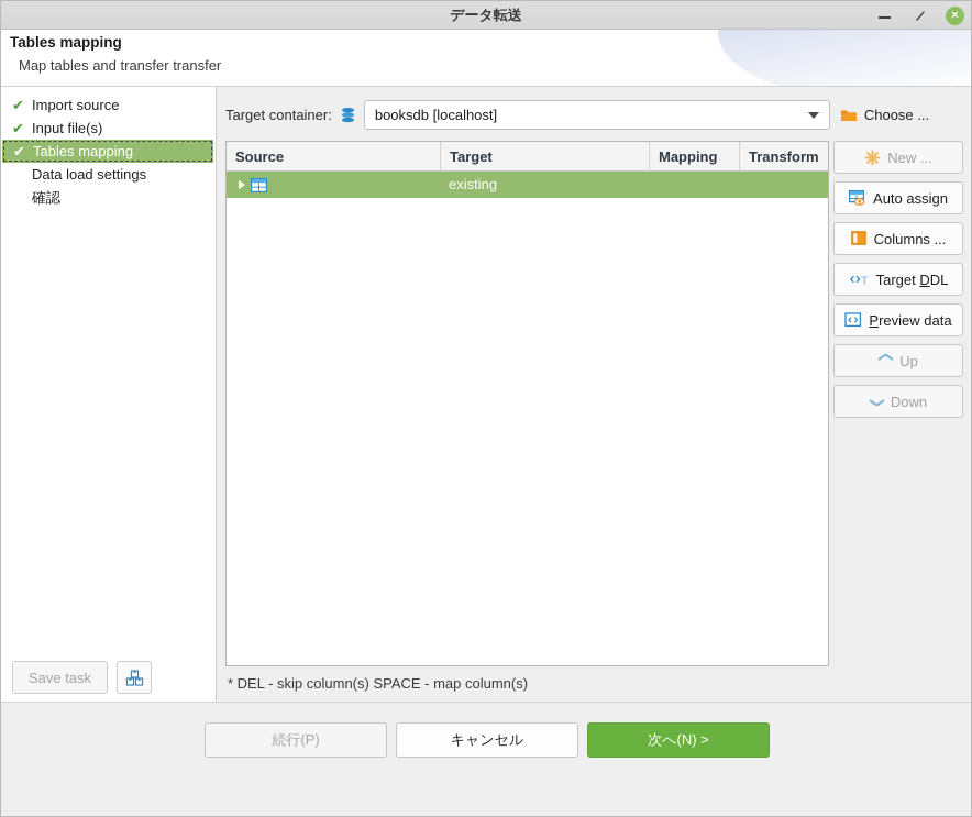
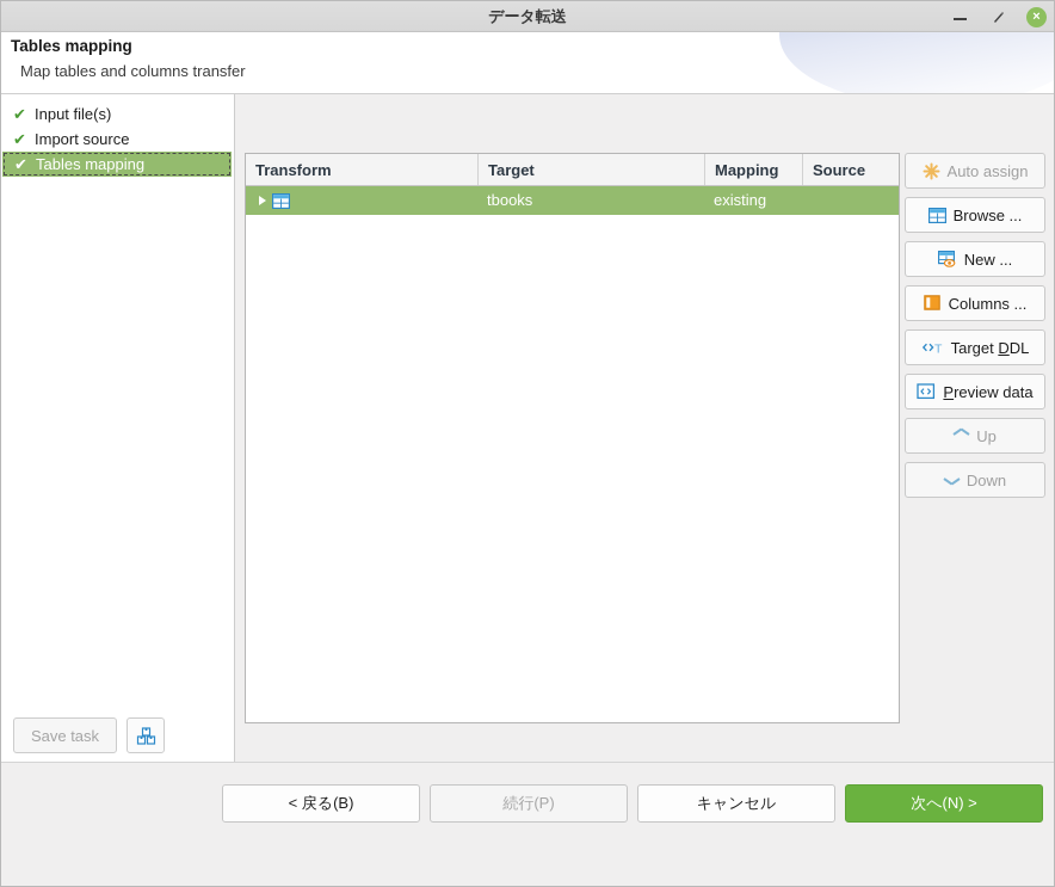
  データ転送
  ×
  Tables mapping
- Map tables and transfer transfer
+ Map tables and columns transfer
  ✔
- Import source
+ Input file(s)
  ✔
- Input file(s)
+ Import source
  ✔
  Tables mapping
- Data load settings
- 確認
  Save task
- Target container:
- booksdb [localhost]
- Choose ...
- Source
+ Transform
  Target
  Mapping
- Transform
+ Source
+ tbooks
  existing
- * DEL - skip column(s) SPACE - map column(s)
- New ...
+ Auto assign
+ Browse ...
- Auto assign
+ New ...
  Columns ...
  T
  Target DDL
  Preview data
  Up
  Down
+ < 戻る(B)
  続行(P)
  キャンセル
  次へ(N) >
